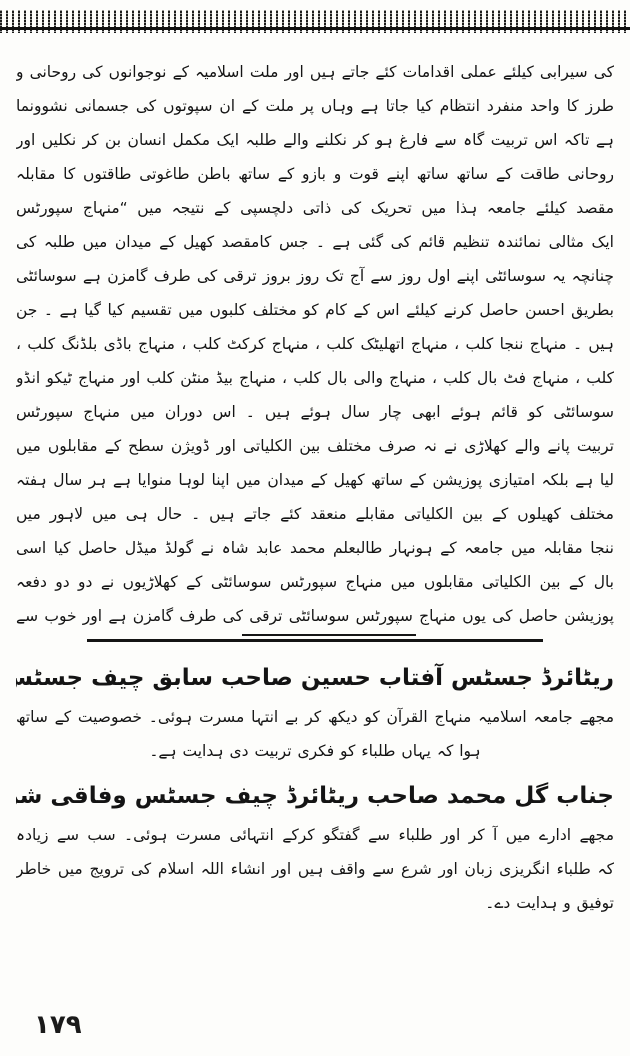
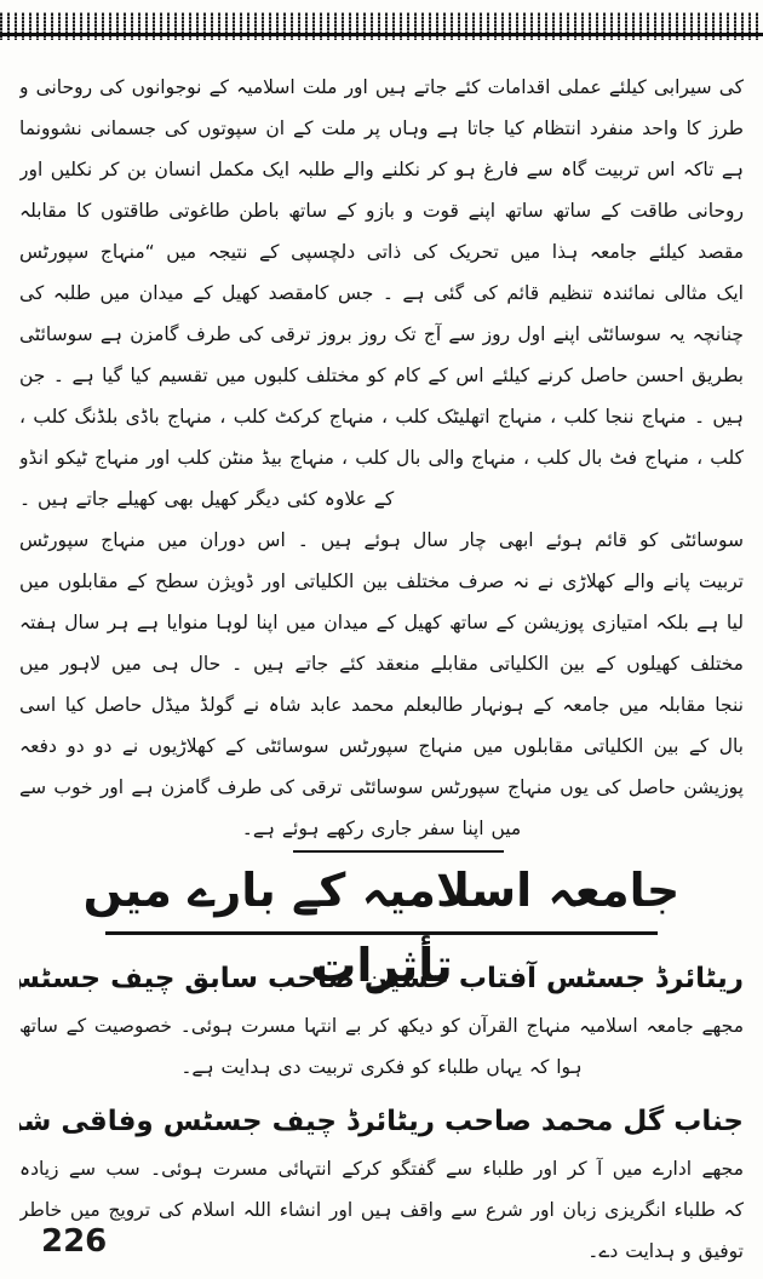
  کی سیرابی کیلئے عملی اقدامات کئے جاتے ہیں اور ملت اسلامیہ کے نوجوانوں کی روحانی و
  طرز کا واحد منفرد انتظام کیا جاتا ہے وہاں پر ملت کے ان سپوتوں کی جسمانی نشوونما
  ہے تاکہ اس تربیت گاہ سے فارغ ہو کر نکلنے والے طلبہ ایک مکمل انسان بن کر نکلیں اور
  روحانی طاقت کے ساتھ ساتھ اپنے قوت و بازو کے ساتھ باطن طاغوتی طاقتوں کا مقابلہ
  مقصد کیلئے جامعہ ہذا میں تحریک کی ذاتی دلچسپی کے نتیجہ میں “منہاج سپورٹس
  ایک مثالی نمائندہ تنظیم قائم کی گئی ہے ۔ جس کامقصد کھیل کے میدان میں طلبہ کی
  چنانچہ یہ سوسائٹی اپنے اول روز سے آج تک روز بروز ترقی کی طرف گامزن ہے سوسائٹی
  بطریق احسن حاصل کرنے کیلئے اس کے کام کو مختلف کلبوں میں تقسیم کیا گیا ہے ۔ جن
  ہیں ۔ منہاج ننجا کلب ، منہاج اتھلیٹک کلب ، منہاج کرکٹ کلب ، منہاج باڈی بلڈنگ کلب ،
  کلب ، منہاج فٹ بال کلب ، منہاج والی بال کلب ، منہاج بیڈ منٹن کلب اور منہاج ٹیکو انڈو
+ کے علاوہ کئی دیگر کھیل بھی کھیلے جاتے ہیں ۔
  سوسائٹی کو قائم ہوئے ابھی چار سال ہوئے ہیں ۔ اس دوران میں منہاج سپورٹس
  تربیت پانے والے کھلاڑی نے نہ صرف مختلف بین الکلیاتی اور ڈویژن سطح کے مقابلوں میں
  لیا ہے بلکہ امتیازی پوزیشن کے ساتھ کھیل کے میدان میں اپنا لوہا منوایا ہے ہر سال ہفتہ
  مختلف کھیلوں کے بین الکلیاتی مقابلے منعقد کئے جاتے ہیں ۔ حال ہی میں لاہور میں
  ننجا مقابلہ میں جامعہ کے ہونہار طالبعلم محمد عابد شاہ نے گولڈ میڈل حاصل کیا اسی
  بال کے بین الکلیاتی مقابلوں میں منہاج سپورٹس سوسائٹی کے کھلاڑیوں نے دو دو دفعہ
  پوزیشن حاصل کی یوں منہاج سپورٹس سوسائٹی ترقی کی طرف گامزن ہے اور خوب سے
+ میں اپنا سفر جاری رکھے ہوئے ہے۔
+ جامعہ اسلامیہ کے بارے میں تأثرات
  ریٹائرڈ جسٹس آفتاب حسین صاحب سابق چیف جسٹس
  مجھے جامعہ اسلامیہ منہاج القرآن کو دیکھ کر بے انتہا مسرت ہوئی۔ خصوصیت کے ساتھ
  ہوا کہ یہاں طلباء کو فکری تربیت دی ہدایت ہے۔
  جناب گل محمد صاحب ریٹائرڈ چیف جسٹس وفاقی ش
  مجھے ادارے میں آ کر اور طلباء سے گفتگو کرکے انتہائی مسرت ہوئی۔ سب سے زیادہ
  کہ طلباء انگریزی زبان اور شرع سے واقف ہیں اور انشاء اللہ اسلام کی ترویج میں خاطر
  توفیق و ہدایت دے۔
- ۱۷۹
+ 226
